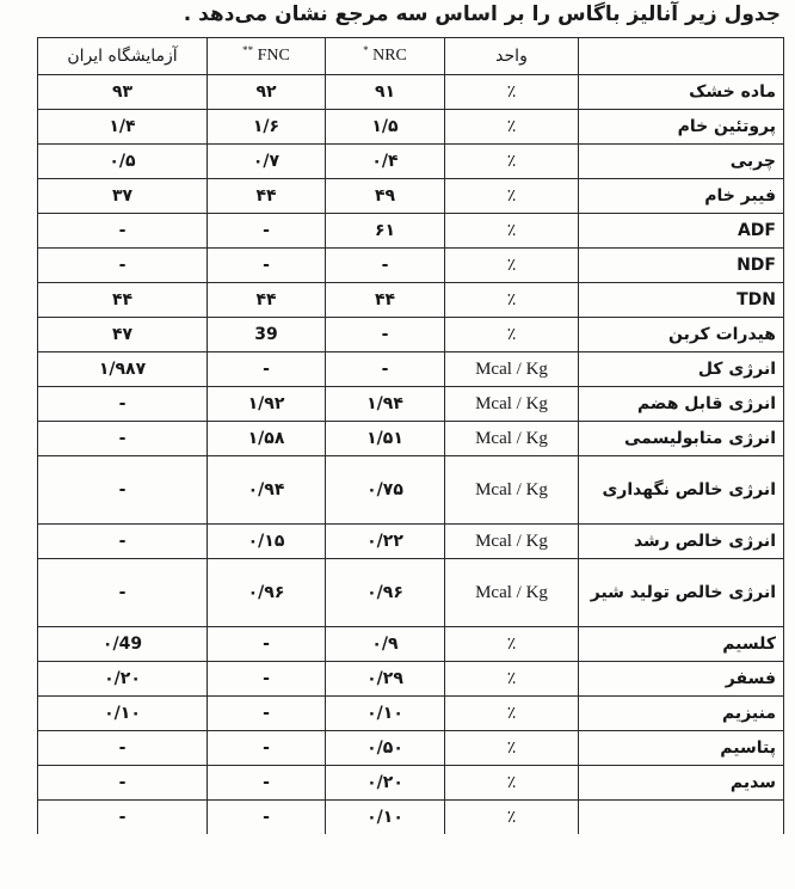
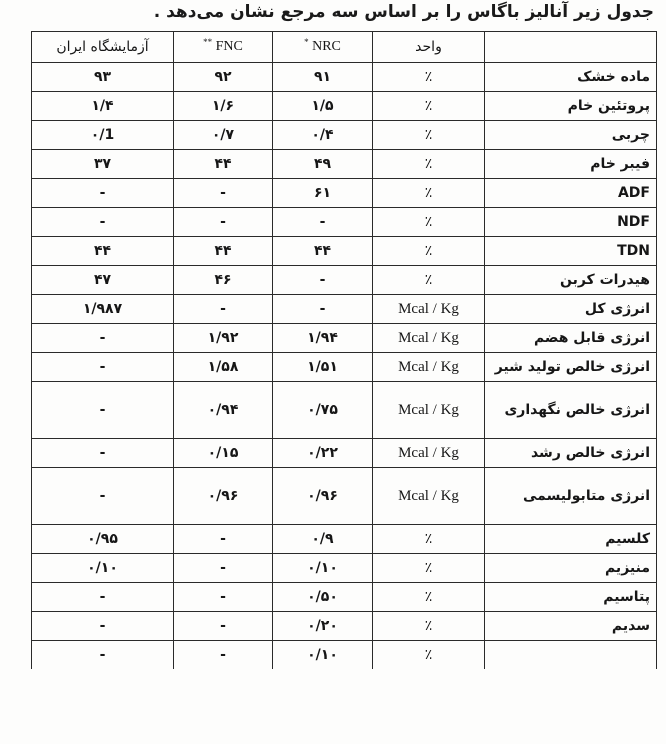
  جدول زیر آنالیز باگاس را بر اساس سه مرجع نشان می‌دهد .
  	واحد	NRC *	FNC **	آزمایشگاه ایران
  ماده خشک	٪	۹۱	۹۲	۹۳
  پروتئین خام	٪	۱/۵	۱/۶	۱/۴
- چربی	٪	۰/۴	۰/۷	۰/۵
+ چربی	٪	۰/۴	۰/۷	۰/1
  فیبر خام	٪	۴۹	۴۴	۳۷
  ADF	٪	۶۱	-	-
  NDF	٪	-	-	-
  TDN	٪	۴۴	۴۴	۴۴
- هیدرات کربن	٪	-	39	۴۷
+ هیدرات کربن	٪	-	۴۶	۴۷
  انرژی کل	Mcal / Kg	-	-	۱/۹۸۷
  انرژی قابل هضم	Mcal / Kg	۱/۹۴	۱/۹۲	-
- انرژی متابولیسمی	Mcal / Kg	۱/۵۱	۱/۵۸	-
+ انرژی خالص تولید شیر	Mcal / Kg	۱/۵۱	۱/۵۸	-
  انرژی خالص نگهداری	Mcal / Kg	۰/۷۵	۰/۹۴	-
  انرژی خالص رشد	Mcal / Kg	۰/۲۲	۰/۱۵	-
- انرژی خالص تولید شیر	Mcal / Kg	۰/۹۶	۰/۹۶	-
+ انرژی متابولیسمی	Mcal / Kg	۰/۹۶	۰/۹۶	-
- کلسیم	٪	۰/۹	-	۰/49
+ کلسیم	٪	۰/۹	-	۰/۹۵
- فسفر	٪	۰/۲۹	-	۰/۲۰
  منیزیم	٪	۰/۱۰	-	۰/۱۰
  پتاسیم	٪	۰/۵۰	-	-
  سدیم	٪	۰/۲۰	-	-
  	٪	۰/۱۰	-	-
